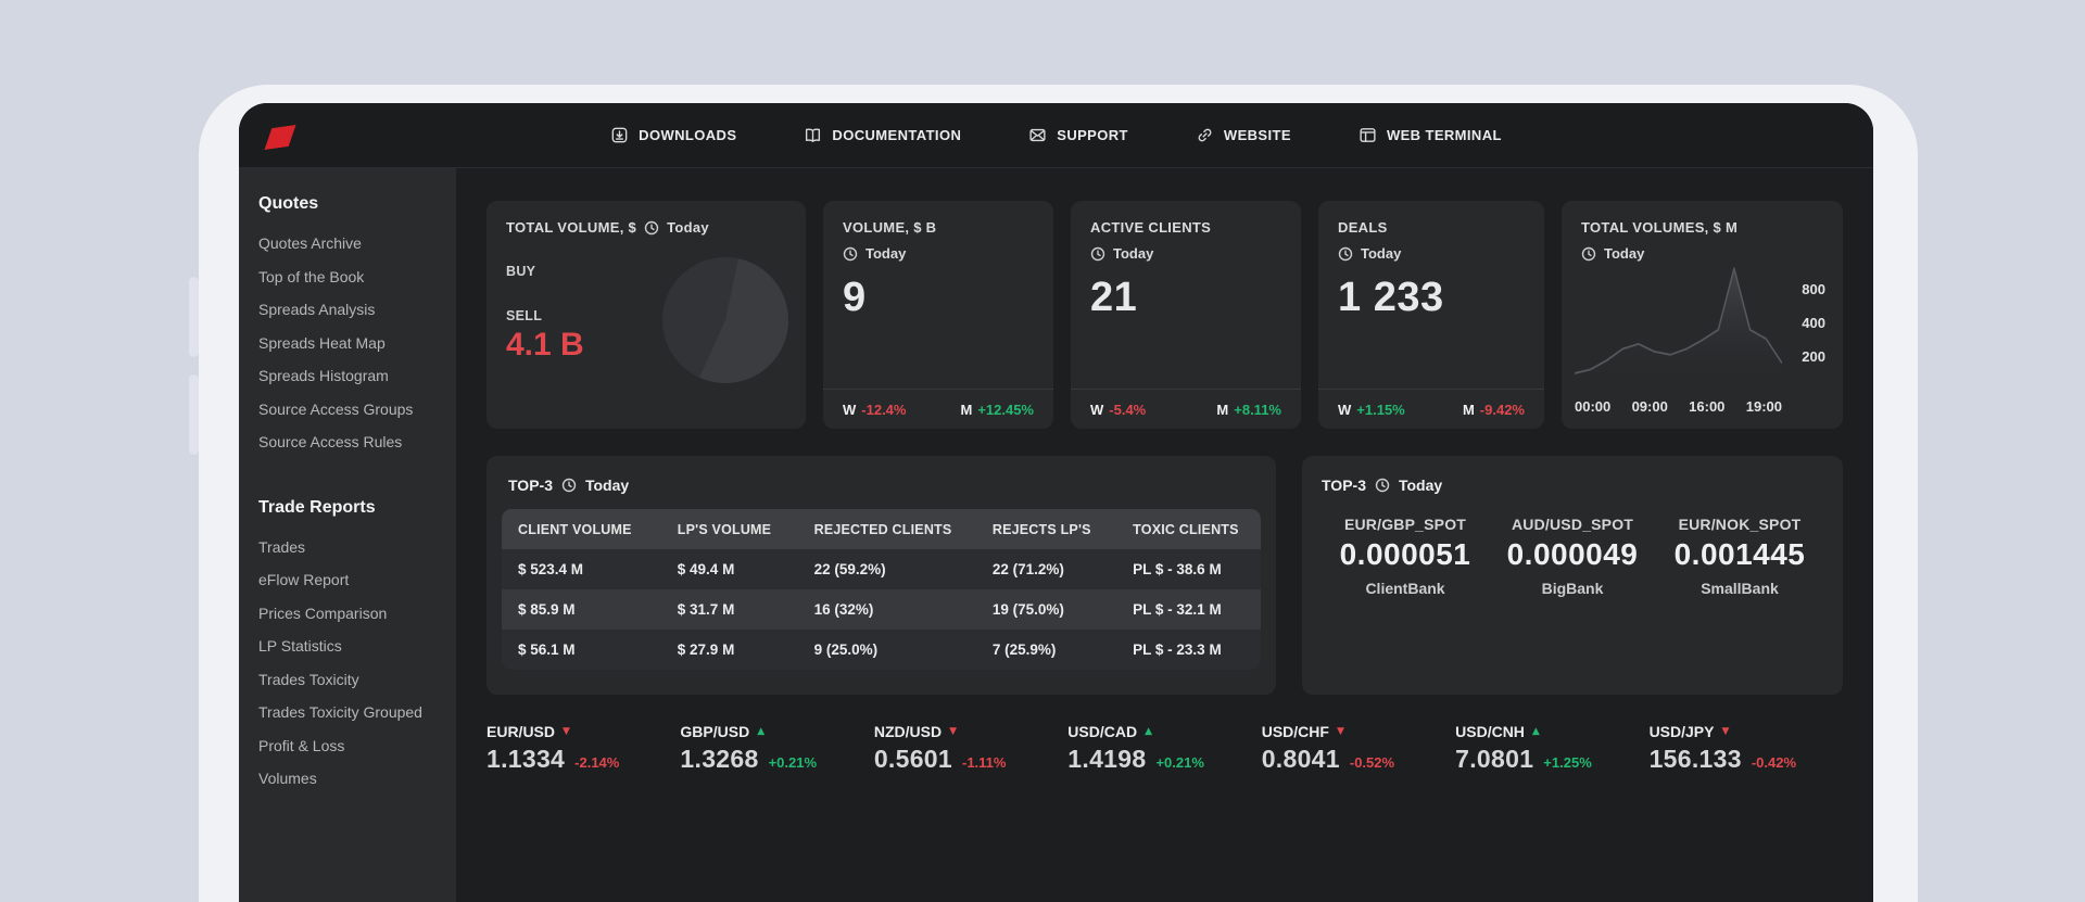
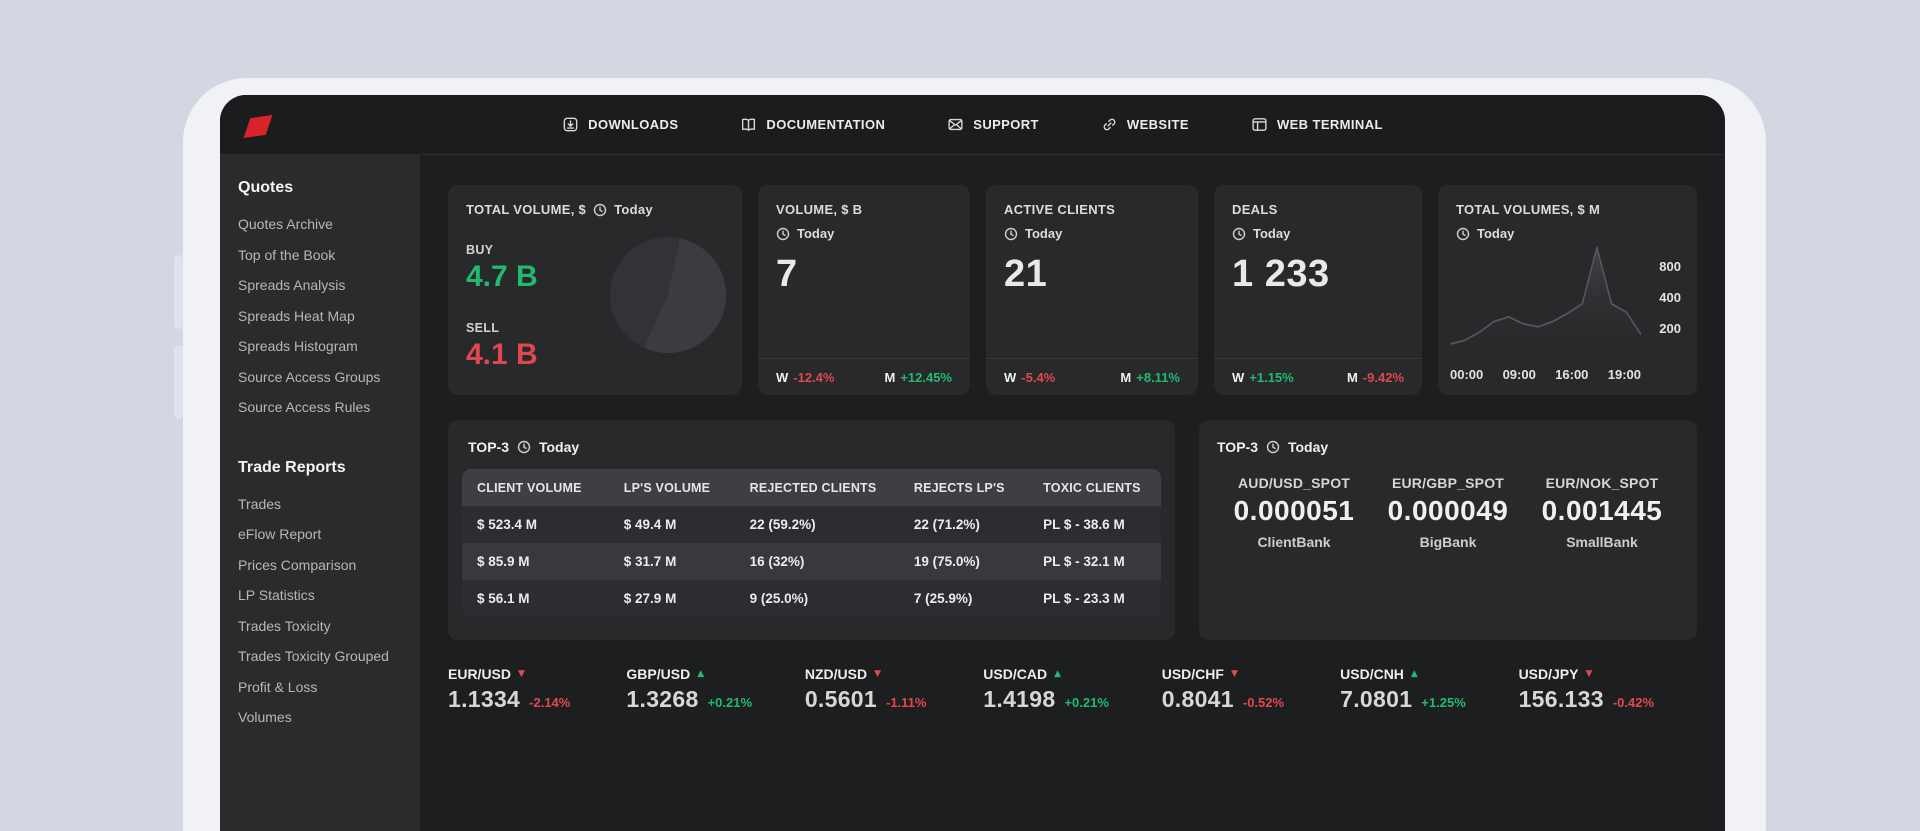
  DOWNLOADS
  DOCUMENTATION
  SUPPORT
  WEBSITE
  WEB TERMINAL
  Quotes
  Quotes Archive
  Top of the Book
  Spreads Analysis
  Spreads Heat Map
  Spreads Histogram
  Source Access Groups
  Source Access Rules
  Trade Reports
  Trades
  eFlow Report
  Prices Comparison
  LP Statistics
  Trades Toxicity
  Trades Toxicity Grouped
  Profit & Loss
  Volumes
  TOTAL VOLUME, $
  Today
  BUY
+ 4.7 B
  SELL
  4.1 B
  VOLUME, $ B
  Today
- 9
+ 7
  W -12.4%
  M +12.45%
  ACTIVE CLIENTS
  Today
  21
  W -5.4%
  M +8.11%
  DEALS
  Today
  1 233
  W +1.15%
  M -9.42%
  TOTAL VOLUMES, $ M
  Today
  800
  400
  200
  00:00
  09:00
  16:00
  19:00
  TOP-3
  Today
  CLIENT VOLUME
  LP'S VOLUME
  REJECTED CLIENTS
  REJECTS LP'S
  TOXIC CLIENTS
  $ 523.4 M
  $ 49.4 M
  22 (59.2%)
  22 (71.2%)
  PL $ - 38.6 M
  $ 85.9 M
  $ 31.7 M
  16 (32%)
  19 (75.0%)
  PL $ - 32.1 M
  $ 56.1 M
  $ 27.9 M
  9 (25.0%)
  7 (25.9%)
  PL $ - 23.3 M
  TOP-3
  Today
- EUR/GBP_SPOT
+ AUD/USD_SPOT
  0.000051
  ClientBank
- AUD/USD_SPOT
+ EUR/GBP_SPOT
  0.000049
  BigBank
  EUR/NOK_SPOT
  0.001445
  SmallBank
  EUR/USD
  ▼
  1.1334
  -2.14%
  GBP/USD
  ▲
  1.3268
  +0.21%
  NZD/USD
  ▼
  0.5601
  -1.11%
  USD/CAD
  ▲
  1.4198
  +0.21%
  USD/CHF
  ▼
  0.8041
  -0.52%
  USD/CNH
  ▲
  7.0801
  +1.25%
  USD/JPY
  ▼
  156.133
  -0.42%
